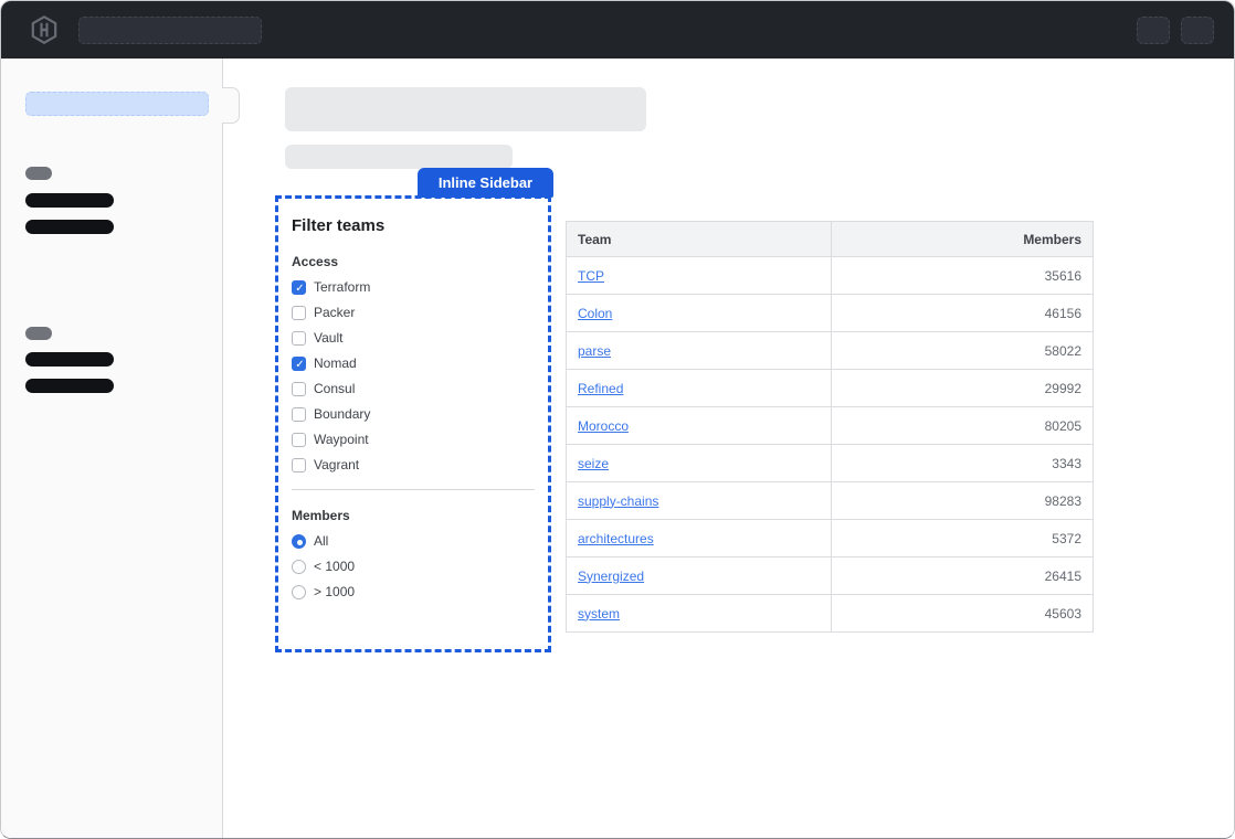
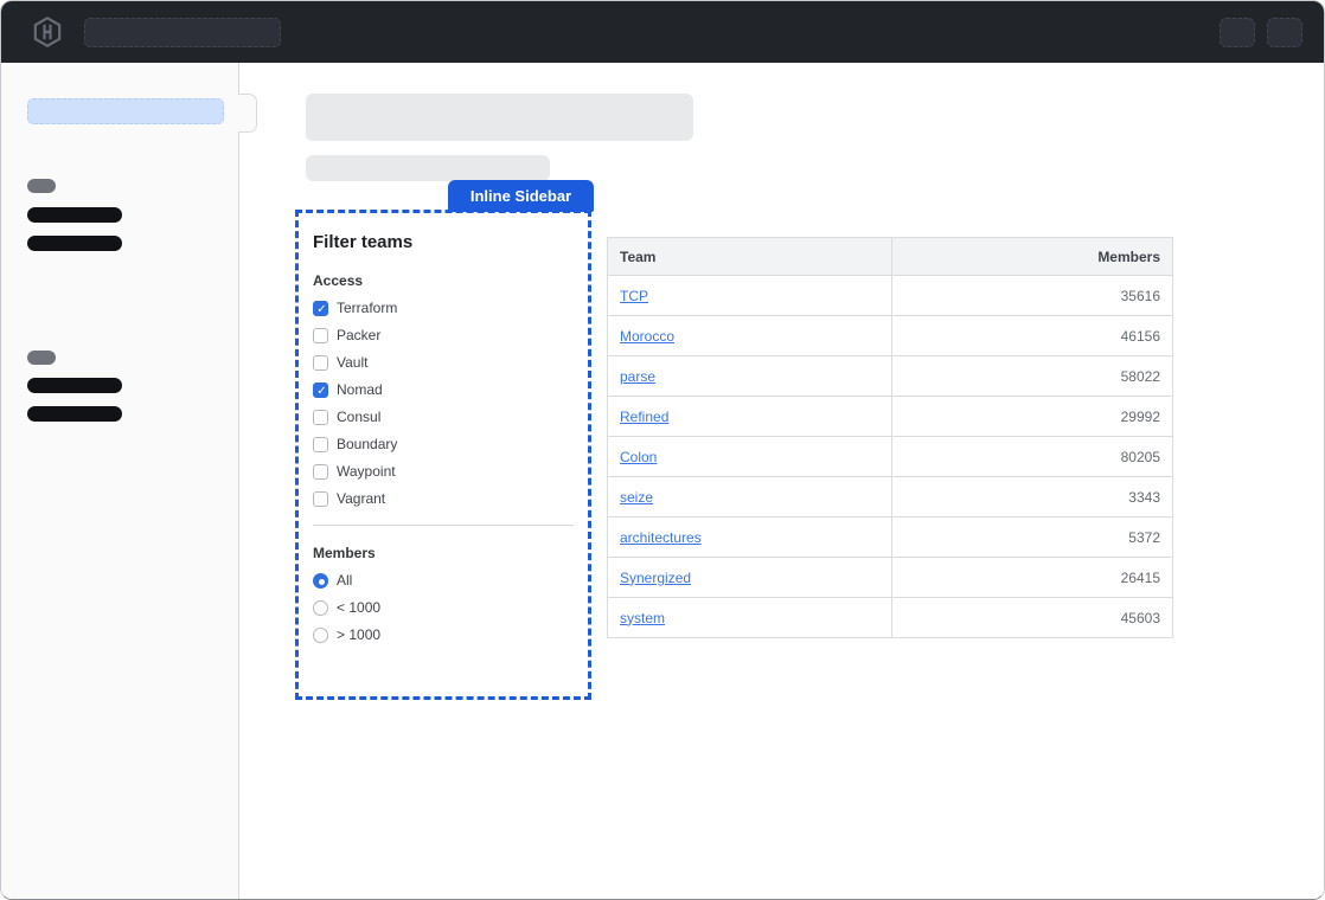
  Inline Sidebar
  Filter teams
  Access
  Terraform
  Packer
  Vault
  Nomad
  Consul
  Boundary
  Waypoint
  Vagrant
  Members
  All
  < 1000
  > 1000
  Team	Members
  TCP	35616
- Colon	46156
+ Morocco	46156
  parse	58022
  Refined	29992
- Morocco	80205
+ Colon	80205
  seize	3343
- supply-chains	98283
  architectures	5372
  Synergized	26415
  system	45603
